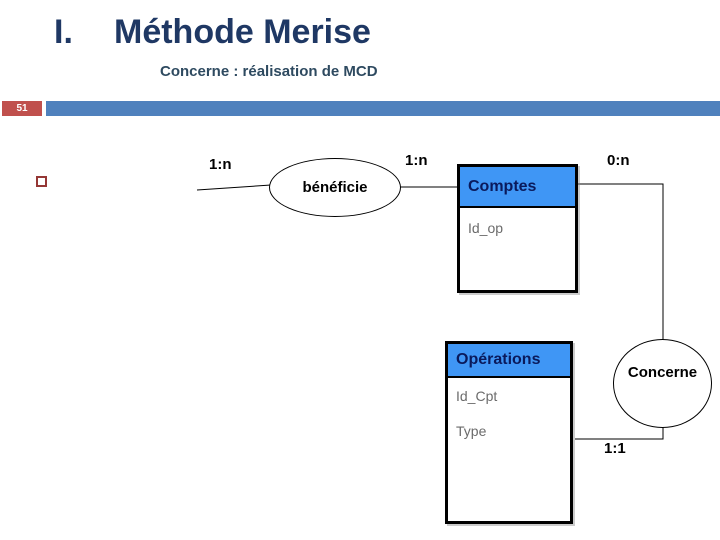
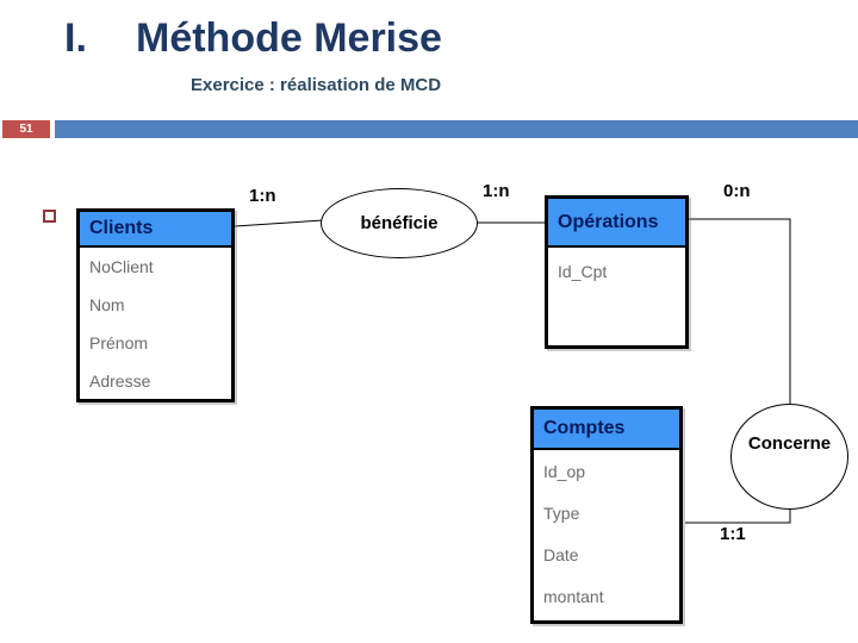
  I. Méthode Merise
- Concerne : réalisation de MCD
+ Exercice : réalisation de MCD
  51
+ Clients
+ NoClient
+ Nom
+ Prénom
+ Adresse
- Comptes
+ Opérations
- Id_op
+ Id_Cpt
- Opérations
+ Comptes
- Id_Cpt
+ Id_op
  Type
+ Date
+ montant
  bénéficie
  Concerne
  1:n
  1:n
  0:n
  1:1
